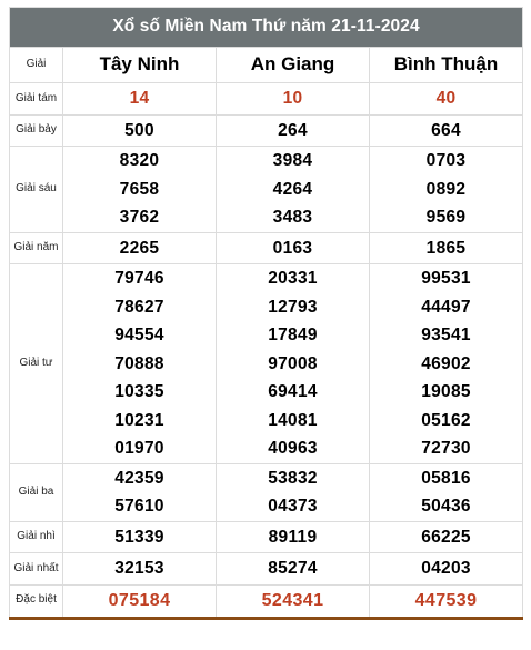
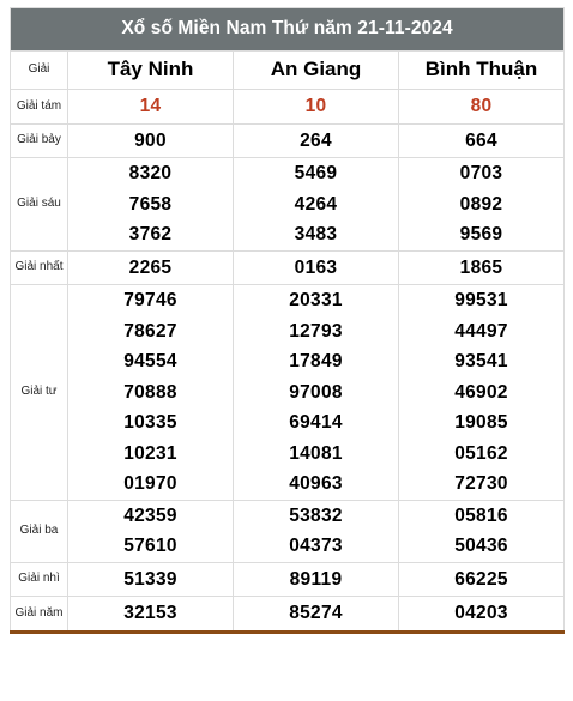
  Xổ số Miền Nam Thứ năm 21-11-2024
  Giải	Tây Ninh	An Giang	Bình Thuận
- Giải tám	14	10	40
+ Giải tám	14	10	80
- Giải bảy	500	264	664
+ Giải bảy	900	264	664
- Giải sáu	832076583762	398442643483	070308929569
+ Giải sáu	832076583762	546942643483	070308929569
- Giải năm	2265	0163	1865
+ Giải nhất	2265	0163	1865
  Giải tư	79746786279455470888103351023101970	20331127931784997008694141408140963	99531444979354146902190850516272730
  Giải ba	4235957610	5383204373	0581650436
  Giải nhì	51339	89119	66225
- Giải nhất	32153	85274	04203
+ Giải năm	32153	85274	04203
- Đặc biệt	075184	524341	447539
